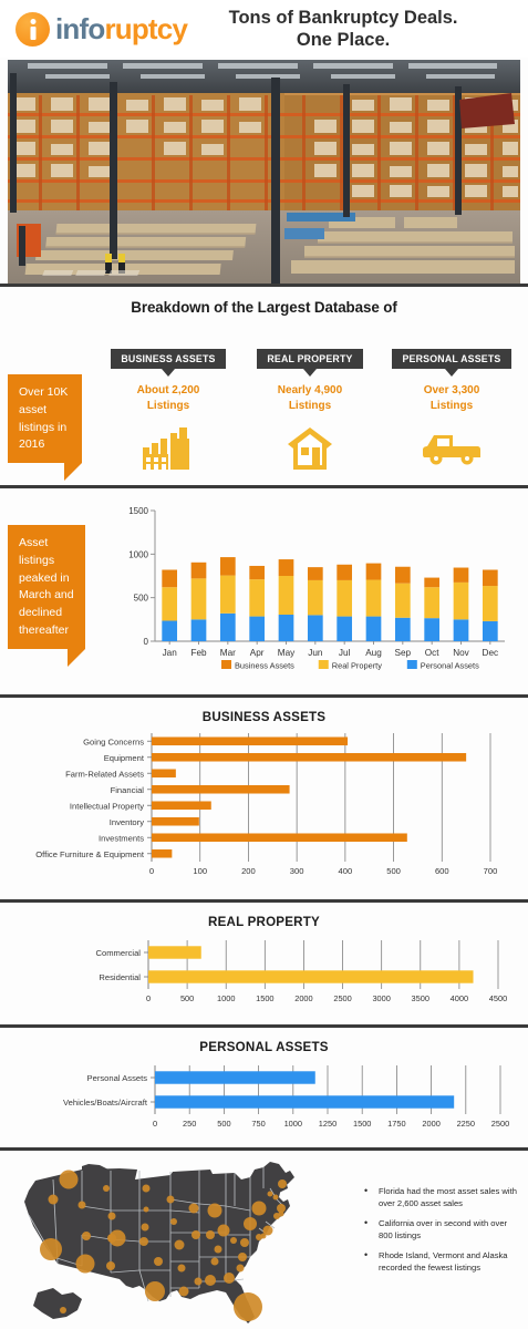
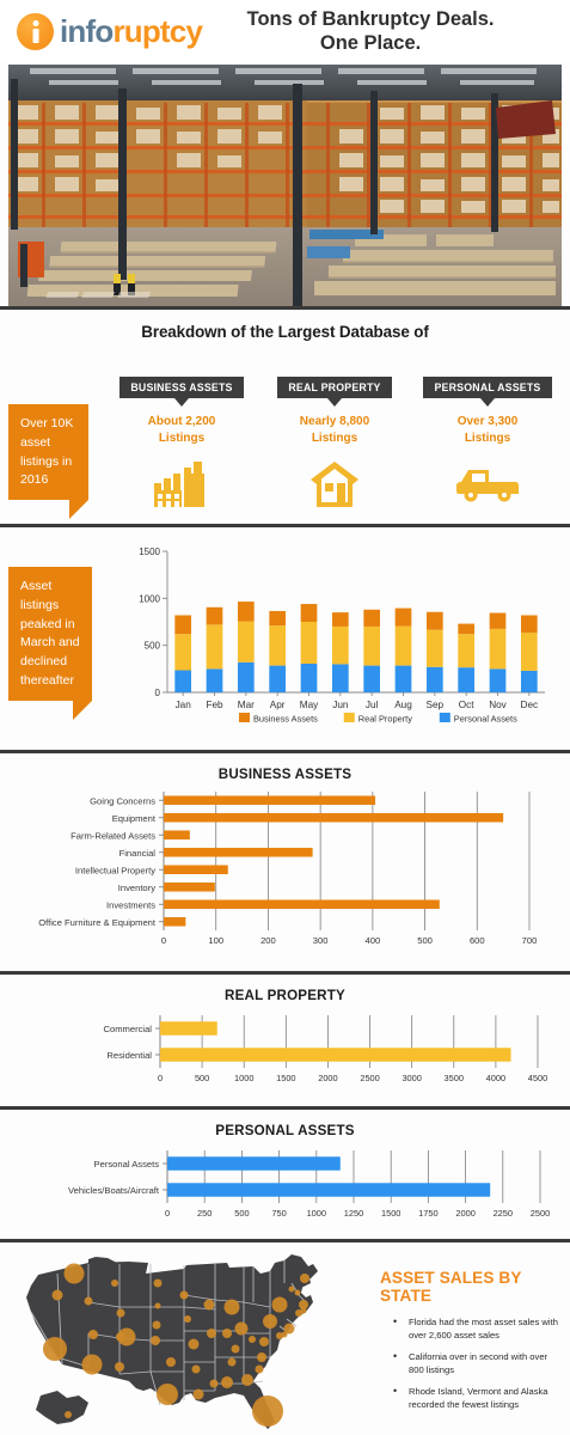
  inforuptcy
  Tons of Bankruptcy Deals.
  One Place.
  Breakdown of the Largest Database of
  Over 10K asset listings in 2016
  BUSINESS ASSETS
  About 2,200
  Listings
  REAL PROPERTY
- Nearly 4,900
+ Nearly 8,800
  Listings
  PERSONAL ASSETS
  Over 3,300
  Listings
  Asset listings peaked in March and declined thereafter
  0
  500
  1000
  1500
  Jan
  Feb
  Mar
  Apr
  May
  Jun
  Jul
  Aug
  Sep
  Oct
  Nov
  Dec
  Business Assets
  Real Property
  Personal Assets
  BUSINESS ASSETS
  0
  100
  200
  300
  400
  500
  600
  700
  Going Concerns
  Equipment
  Farm-Related Assets
  Financial
  Intellectual Property
  Inventory
  Investments
  Office Furniture & Equipment
  REAL PROPERTY
  0
  500
  1000
  1500
  2000
  2500
  3000
  3500
  4000
  4500
  Commercial
  Residential
  PERSONAL ASSETS
  0
  250
  500
  750
  1000
  1250
  1500
  1750
  2000
  2250
  2500
  Personal Assets
  Vehicles/Boats/Aircraft
+ ASSET SALES BY STATE
  Florida had the most asset sales with over 2,600 asset sales
  California over in second with over 800 listings
  Rhode Island, Vermont and Alaska recorded the fewest listings
